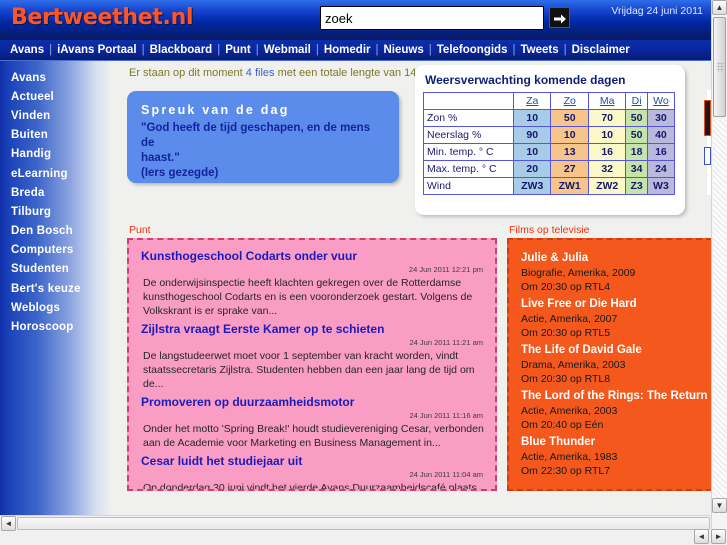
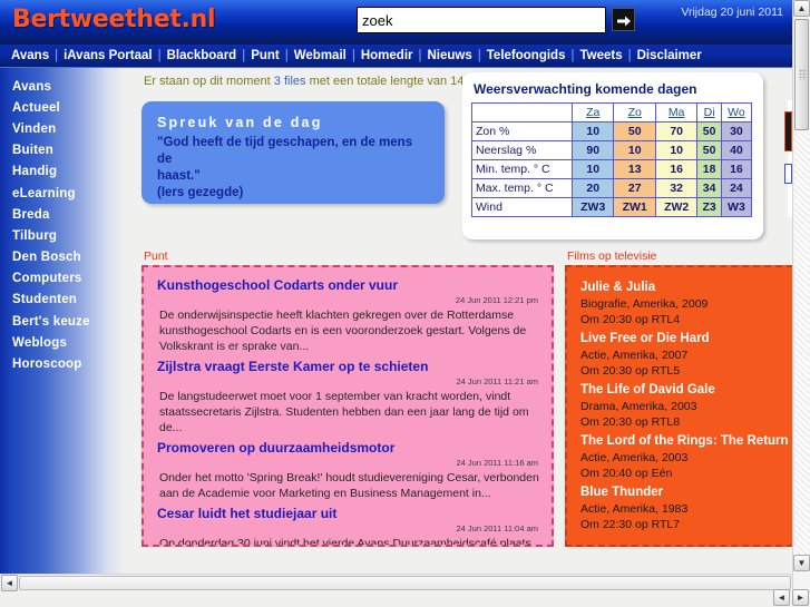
  Bertweethet.nl
  zoek
- Vrijdag 24 juni 2011
+ Vrijdag 20 juni 2011
  Avans
  |
  iAvans Portaal
  |
  Blackboard
  |
  Punt
  |
  Webmail
  |
  Homedir
  |
  Nieuws
  |
  Telefoongids
  |
  Tweets
  |
  Disclaimer
  Avans
  Actueel
  Vinden
  Buiten
  Handig
  eLearning
  Breda
  Tilburg
  Den Bosch
  Computers
  Studenten
  Bert's keuze
  Weblogs
  Horoscoop
- Er staan op dit moment 4 files met een totale lengte van 14
+ Er staan op dit moment 3 files met een totale lengte van 14
  Spreuk van de dag
  "God heeft de tijd geschapen, en de mens de
  haast."
  (Iers gezegde)
  Weersverwachting komende dagen
  	Za	Zo	Ma	Di	Wo
  Zon %	10	50	70	50	30
  Neerslag %	90	10	10	50	40
  Min. temp. ° C	10	13	16	18	16
  Max. temp. ° C	20	27	32	34	24
  Wind	ZW3	ZW1	ZW2	Z3	W3
  Punt
  Kunsthogeschool Codarts onder vuur
  24 Jun 2011 12:21 pm
  De onderwijsinspectie heeft klachten gekregen over de Rotterdamse kunsthogeschool Codarts en is een vooronderzoek gestart. Volgens de Volkskrant is er sprake van...
  Zijlstra vraagt Eerste Kamer op te schieten
  24 Jun 2011 11:21 am
  De langstudeerwet moet voor 1 september van kracht worden, vindt staatssecretaris Zijlstra. Studenten hebben dan een jaar lang de tijd om de...
  Promoveren op duurzaamheidsmotor
  24 Jun 2011 11:16 am
  Onder het motto 'Spring Break!' houdt studievereniging Cesar, verbonden aan de Academie voor Marketing en Business Management in...
  Cesar luidt het studiejaar uit
  24 Jun 2011 11:04 am
  Op donderdag 30 juni vindt het vierde Avans Duurzaamheidscafé plaats
  Films op televisie
  Julie & Julia
  Biografie, Amerika, 2009
  Om 20:30 op RTL4
  Live Free or Die Hard
  Actie, Amerika, 2007
  Om 20:30 op RTL5
  The Life of David Gale
  Drama, Amerika, 2003
  Om 20:30 op RTL8
  The Lord of the Rings: The Return
  Actie, Amerika, 2003
  Om 20:40 op Eén
  Blue Thunder
  Actie, Amerika, 1983
  Om 22:30 op RTL7
  ◄
  ▲
  ▼
  ◄
  ►
